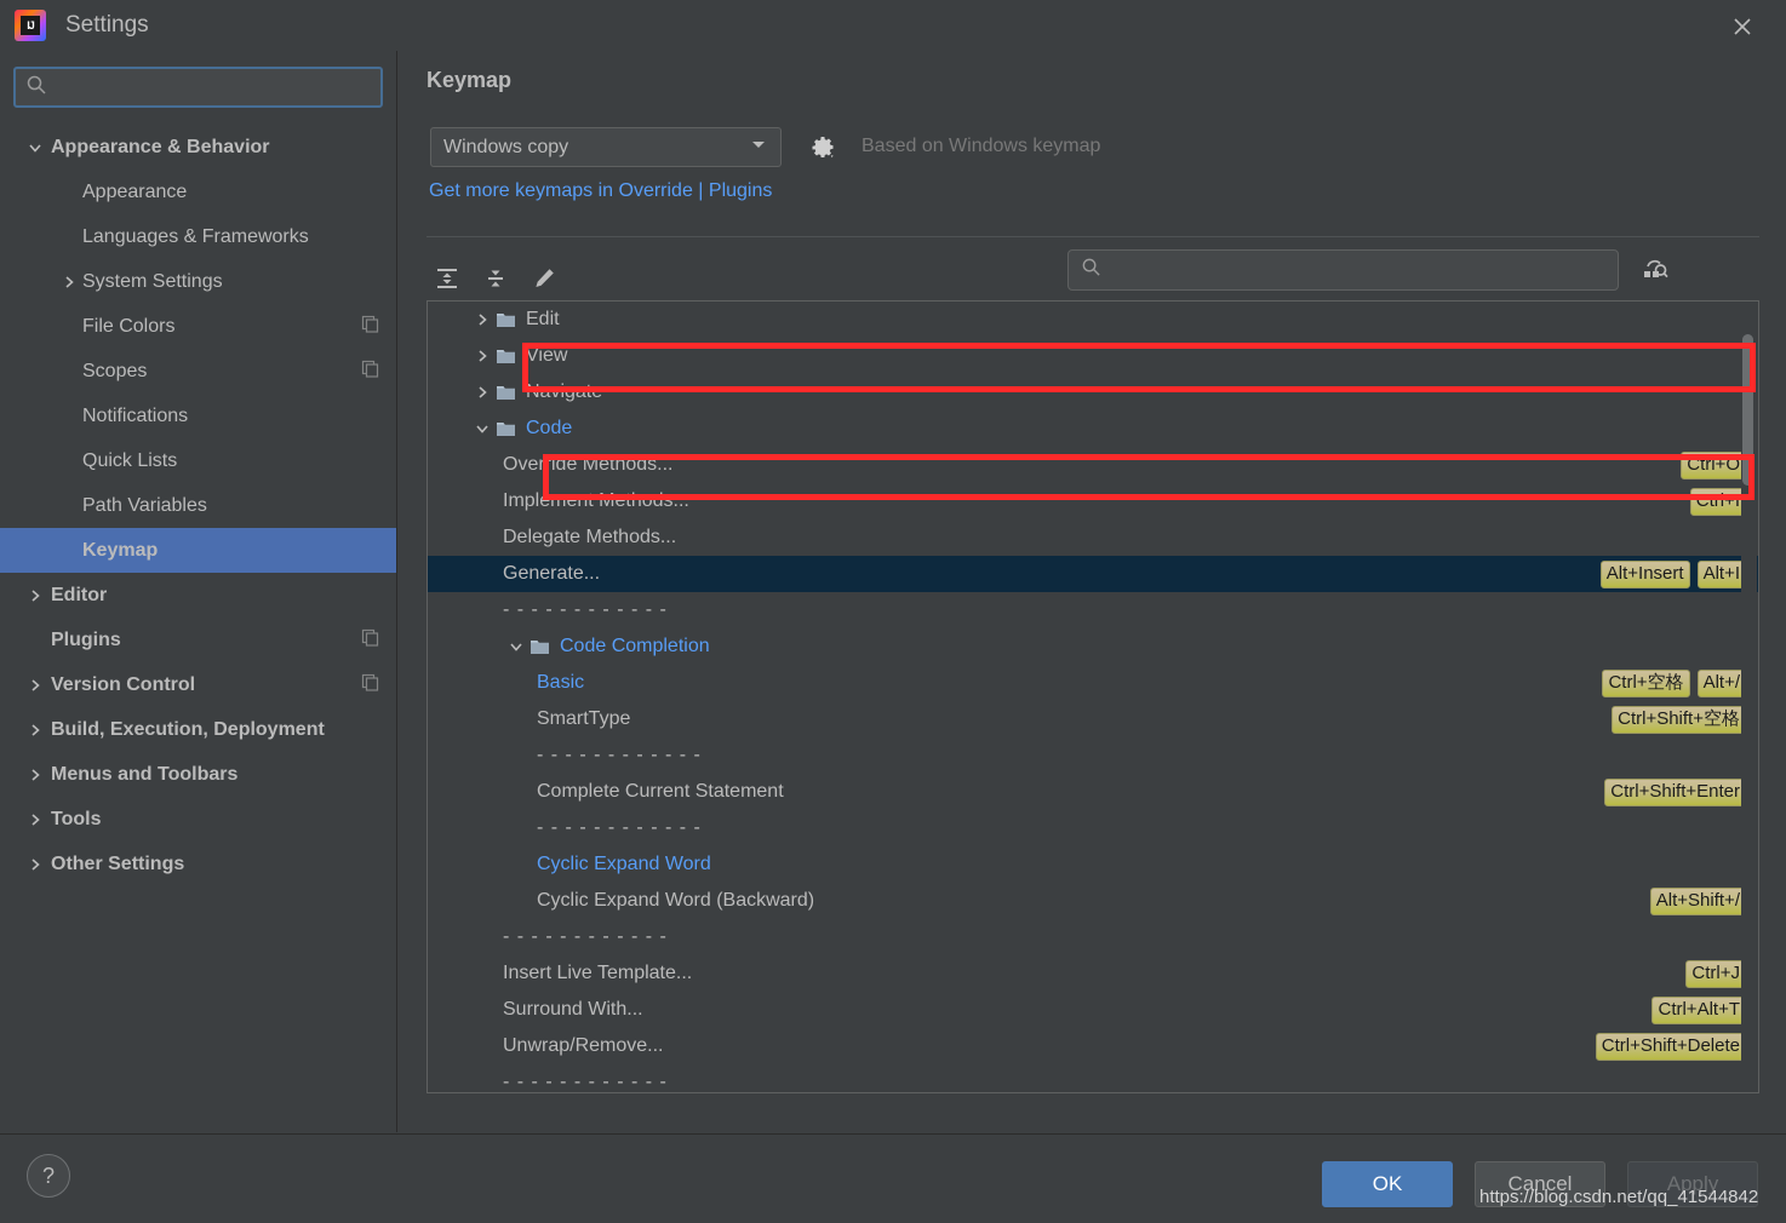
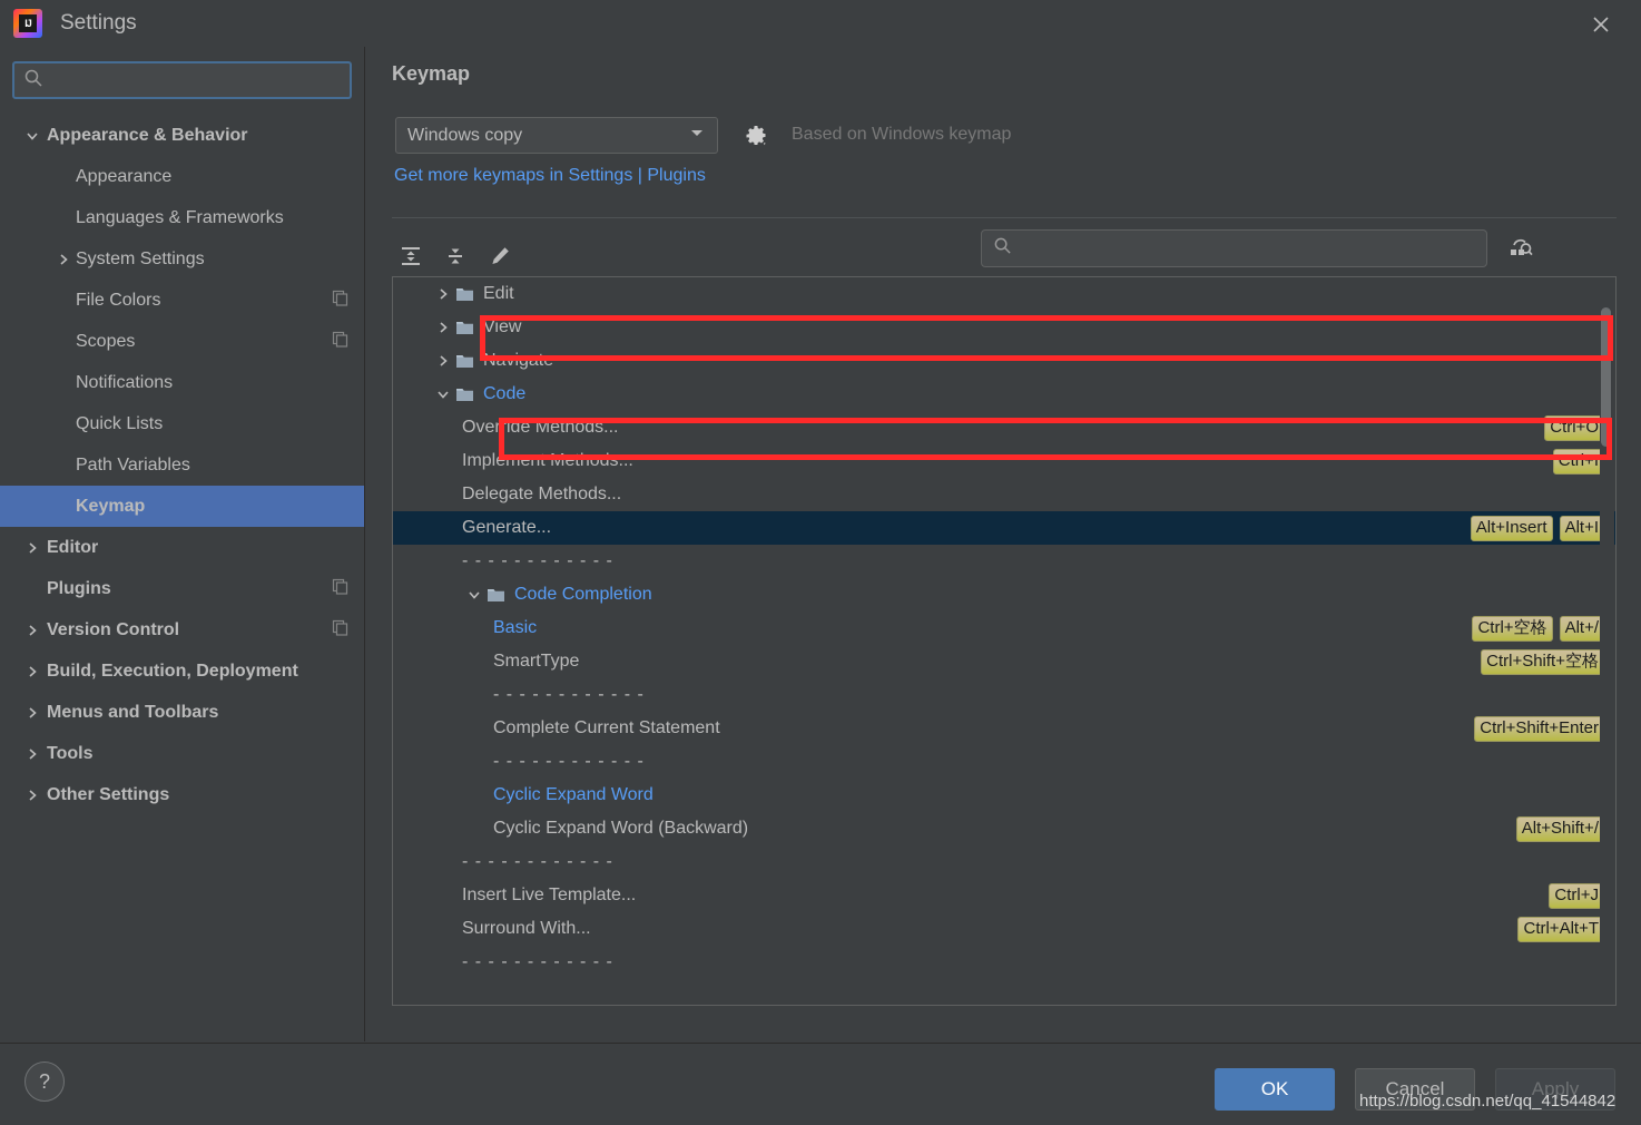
  IJ
  Settings
  Appearance & Behavior
  Appearance
  Languages & Frameworks
  System Settings
  File Colors
  Scopes
  Notifications
  Quick Lists
  Path Variables
  Keymap
  Editor
  Plugins
  Version Control
  Build, Execution, Deployment
  Menus and Toolbars
  Tools
  Other Settings
  Keymap
  Windows copy
  Based on Windows keymap
- Get more keymaps in Override | Plugins
+ Get more keymaps in Settings | Plugins
  Edit
  View
  Navigate
  Code
  Override Methods...
  Ctrl+O
  Implement Methods...
  Ctrl+I
  Delegate Methods...
  Generate...
  Alt+Insert
  Alt+I
  - - - - - - - - - - - -
  Code Completion
  Basic
  Ctrl+空格
  Alt+/
  SmartType
  Ctrl+Shift+空格
  - - - - - - - - - - - -
  Complete Current Statement
  Ctrl+Shift+Enter
  - - - - - - - - - - - -
  Cyclic Expand Word
  Cyclic Expand Word (Backward)
  Alt+Shift+/
  - - - - - - - - - - - -
  Insert Live Template...
  Ctrl+J
  Surround With...
  Ctrl+Alt+T
- Unwrap/Remove...
- Ctrl+Shift+Delete
  - - - - - - - - - - - -
  ?
  OK
  Cancel
  Apply
  https://blog.csdn.net/qq_41544842
